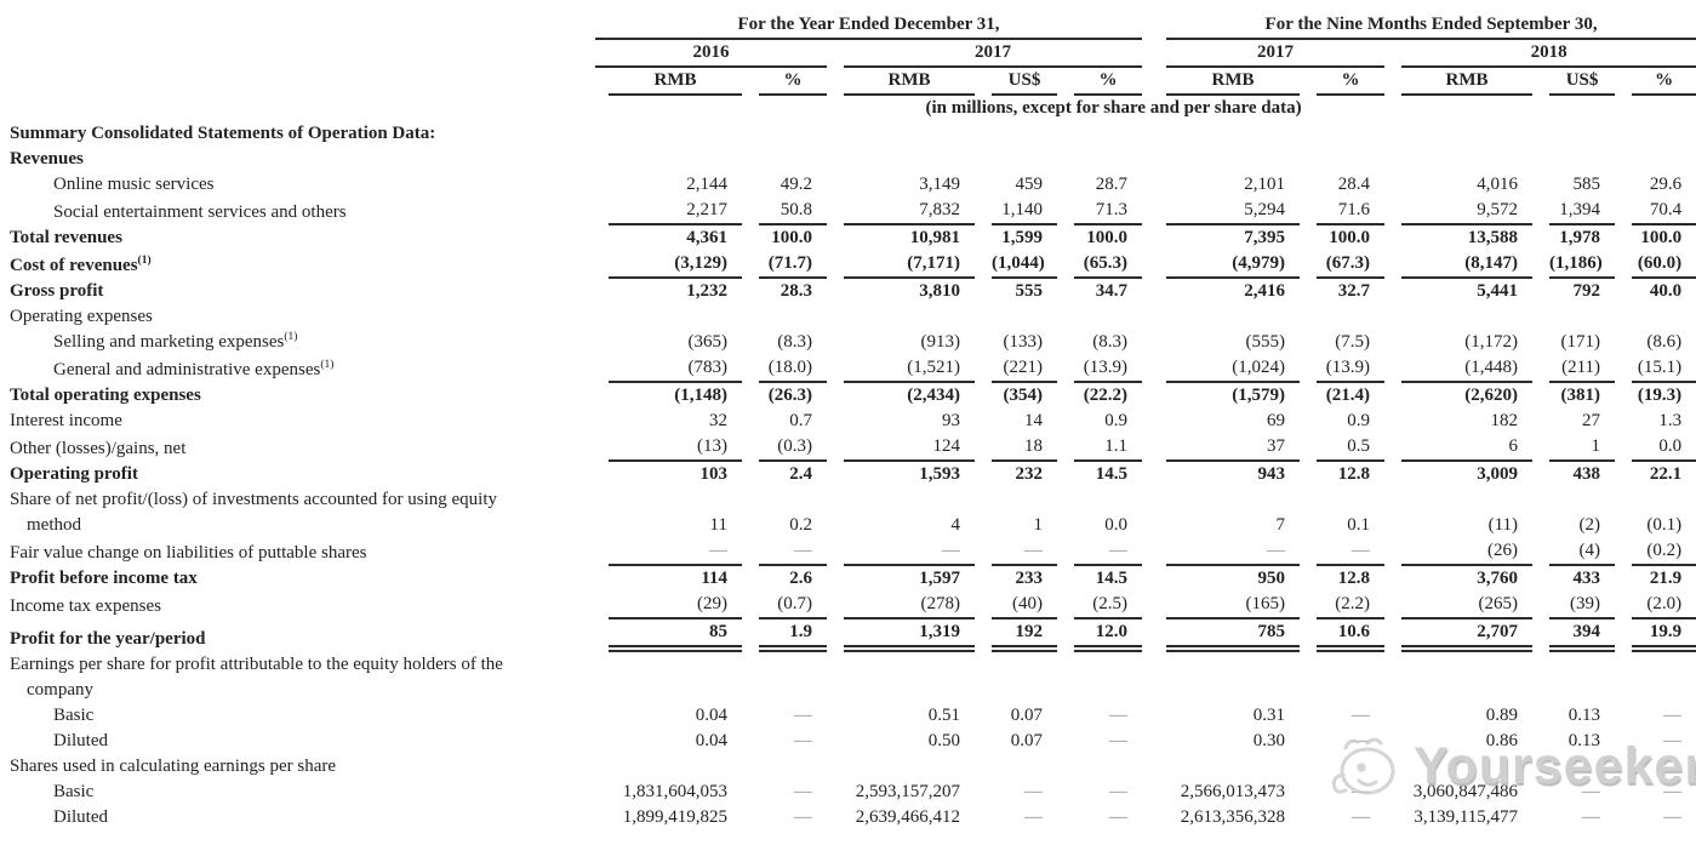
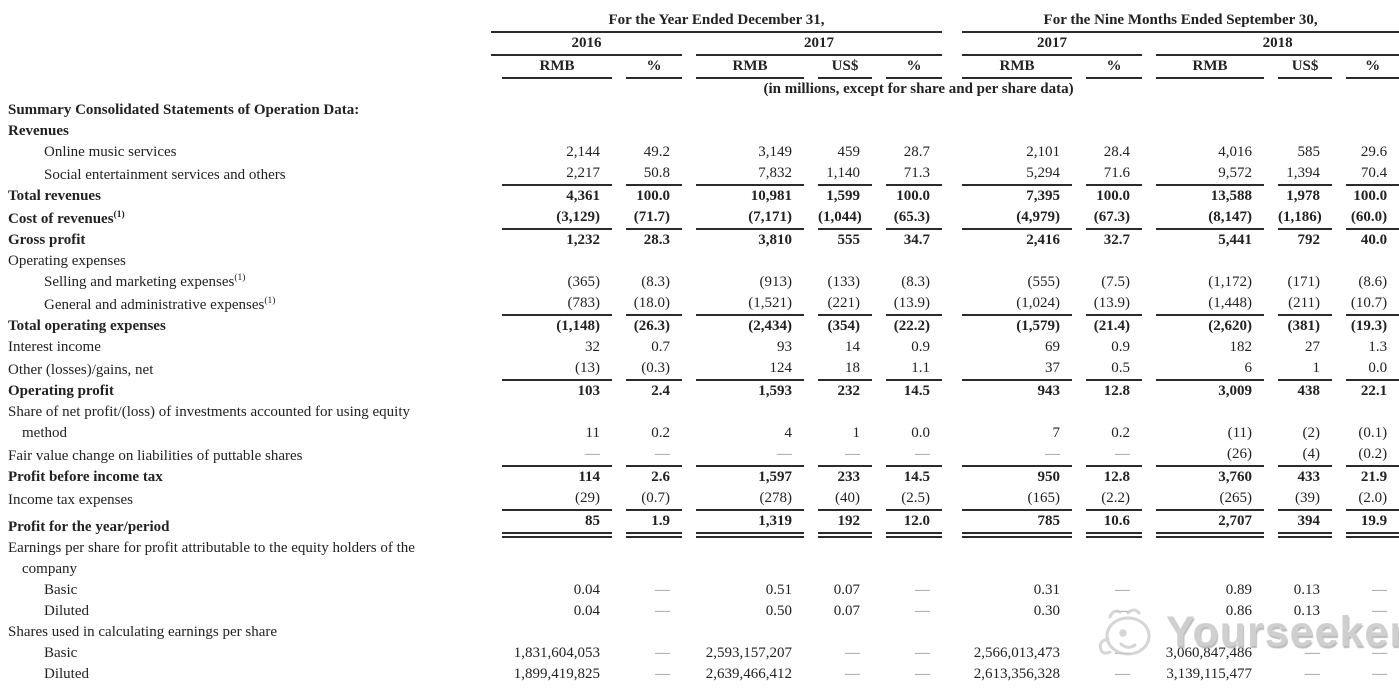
  	For the Year Ended December 31,	For the Nine Months Ended September 30,
  	2016	2017	2017	2018
  	RMB	%	RMB	US$	%	RMB	%	RMB	US$	%
  	(in millions, except for share and per share data)
  Summary Consolidated Statements of Operation Data:
  Revenues
  Online music services	2,144	49.2	3,149	459	28.7	2,101	28.4	4,016	585	29.6
  Social entertainment services and others	2,217	50.8	7,832	1,140	71.3	5,294	71.6	9,572	1,394	70.4
  Total revenues	4,361	100.0	10,981	1,599	100.0	7,395	100.0	13,588	1,978	100.0
  Cost of revenues(1)	(3,129)	(71.7)	(7,171)	(1,044)	(65.3)	(4,979)	(67.3)	(8,147)	(1,186)	(60.0)
  Gross profit	1,232	28.3	3,810	555	34.7	2,416	32.7	5,441	792	40.0
  Operating expenses
  Selling and marketing expenses(1)	(365)	(8.3)	(913)	(133)	(8.3)	(555)	(7.5)	(1,172)	(171)	(8.6)
- General and administrative expenses(1)	(783)	(18.0)	(1,521)	(221)	(13.9)	(1,024)	(13.9)	(1,448)	(211)	(15.1)
+ General and administrative expenses(1)	(783)	(18.0)	(1,521)	(221)	(13.9)	(1,024)	(13.9)	(1,448)	(211)	(10.7)
  Total operating expenses	(1,148)	(26.3)	(2,434)	(354)	(22.2)	(1,579)	(21.4)	(2,620)	(381)	(19.3)
  Interest income	32	0.7	93	14	0.9	69	0.9	182	27	1.3
  Other (losses)/gains, net	(13)	(0.3)	124	18	1.1	37	0.5	6	1	0.0
  Operating profit	103	2.4	1,593	232	14.5	943	12.8	3,009	438	22.1
- Share of net profit/(loss) of investments accounted for using equitymethod	11	0.2	4	1	0.0	7	0.1	(11)	(2)	(0.1)
+ Share of net profit/(loss) of investments accounted for using equitymethod	11	0.2	4	1	0.0	7	0.2	(11)	(2)	(0.1)
  Fair value change on liabilities of puttable shares	—	—	—	—	—	—	—	(26)	(4)	(0.2)
  Profit before income tax	114	2.6	1,597	233	14.5	950	12.8	3,760	433	21.9
  Income tax expenses	(29)	(0.7)	(278)	(40)	(2.5)	(165)	(2.2)	(265)	(39)	(2.0)
  Profit for the year/period	85	1.9	1,319	192	12.0	785	10.6	2,707	394	19.9
  Earnings per share for profit attributable to the equity holders of thecompany
  Basic	0.04	—	0.51	0.07	—	0.31	—	0.89	0.13	—
  Diluted	0.04	—	0.50	0.07	—	0.30	—	0.86	0.13	—
  Shares used in calculating earnings per share
  Basic	1,831,604,053	—	2,593,157,207	—	—	2,566,013,473	—	3,060,847,486	—	—
  Diluted	1,899,419,825	—	2,639,466,412	—	—	2,613,356,328	—	3,139,115,477	—	—
  Yourseeker
